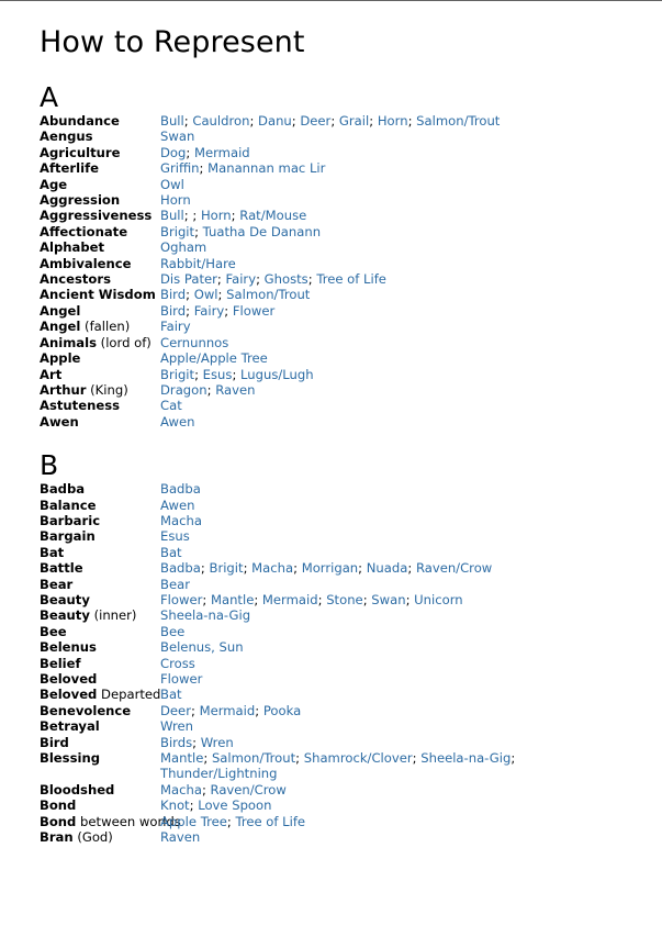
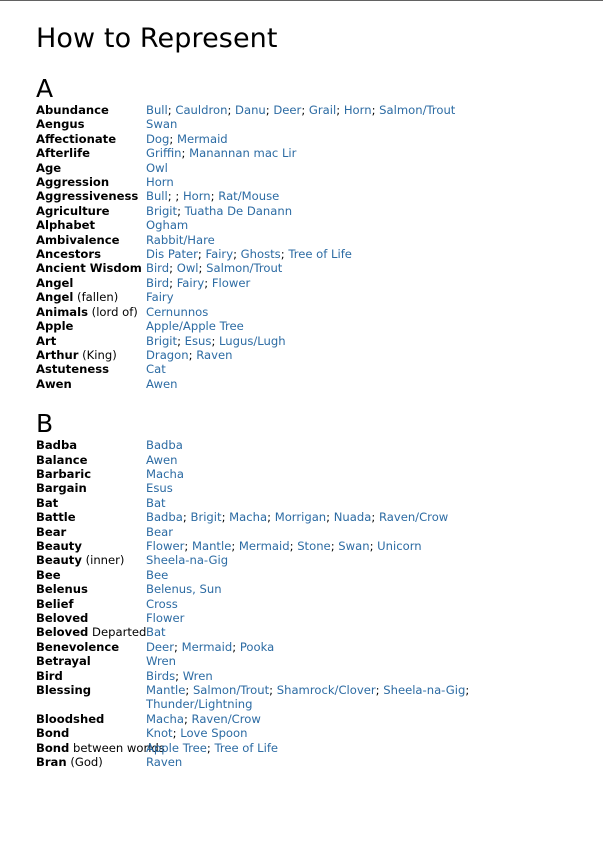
  How to Represent
  A
  Abundance Bull; Cauldron; Danu; Deer; Grail; Horn; Salmon/Trout
  Aengus Swan
- Agriculture Dog; Mermaid
+ Affectionate Dog; Mermaid
  Afterlife Griffin; Manannan mac Lir
  Age Owl
  Aggression Horn
  Aggressiveness Bull; ; Horn; Rat/Mouse
- Affectionate Brigit; Tuatha De Danann
+ Agriculture Brigit; Tuatha De Danann
  Alphabet Ogham
  Ambivalence Rabbit/Hare
  Ancestors Dis Pater; Fairy; Ghosts; Tree of Life
  Ancient Wisdom Bird; Owl; Salmon/Trout
  Angel Bird; Fairy; Flower
  Angel (fallen) Fairy
  Animals (lord of) Cernunnos
  Apple Apple/Apple Tree
  Art Brigit; Esus; Lugus/Lugh
  Arthur (King) Dragon; Raven
  Astuteness Cat
  Awen Awen
  B
  Badba Badba
  Balance Awen
  Barbaric Macha
  Bargain Esus
  Bat Bat
  Battle Badba; Brigit; Macha; Morrigan; Nuada; Raven/Crow
  Bear Bear
  Beauty Flower; Mantle; Mermaid; Stone; Swan; Unicorn
  Beauty (inner) Sheela-na-Gig
  Bee Bee
  Belenus Belenus, Sun
  Belief Cross
  Beloved Flower
  Beloved DepartedBat
  Benevolence Deer; Mermaid; Pooka
  Betrayal Wren
  Bird Birds; Wren
  Blessing Mantle; Salmon/Trout; Shamrock/Clover; Sheela-na-Gig; Thunder/Lightning
  Bloodshed Macha; Raven/Crow
  Bond Knot; Love Spoon
  Bond between worldsApple Tree; Tree of Life
  Bran (God) Raven
